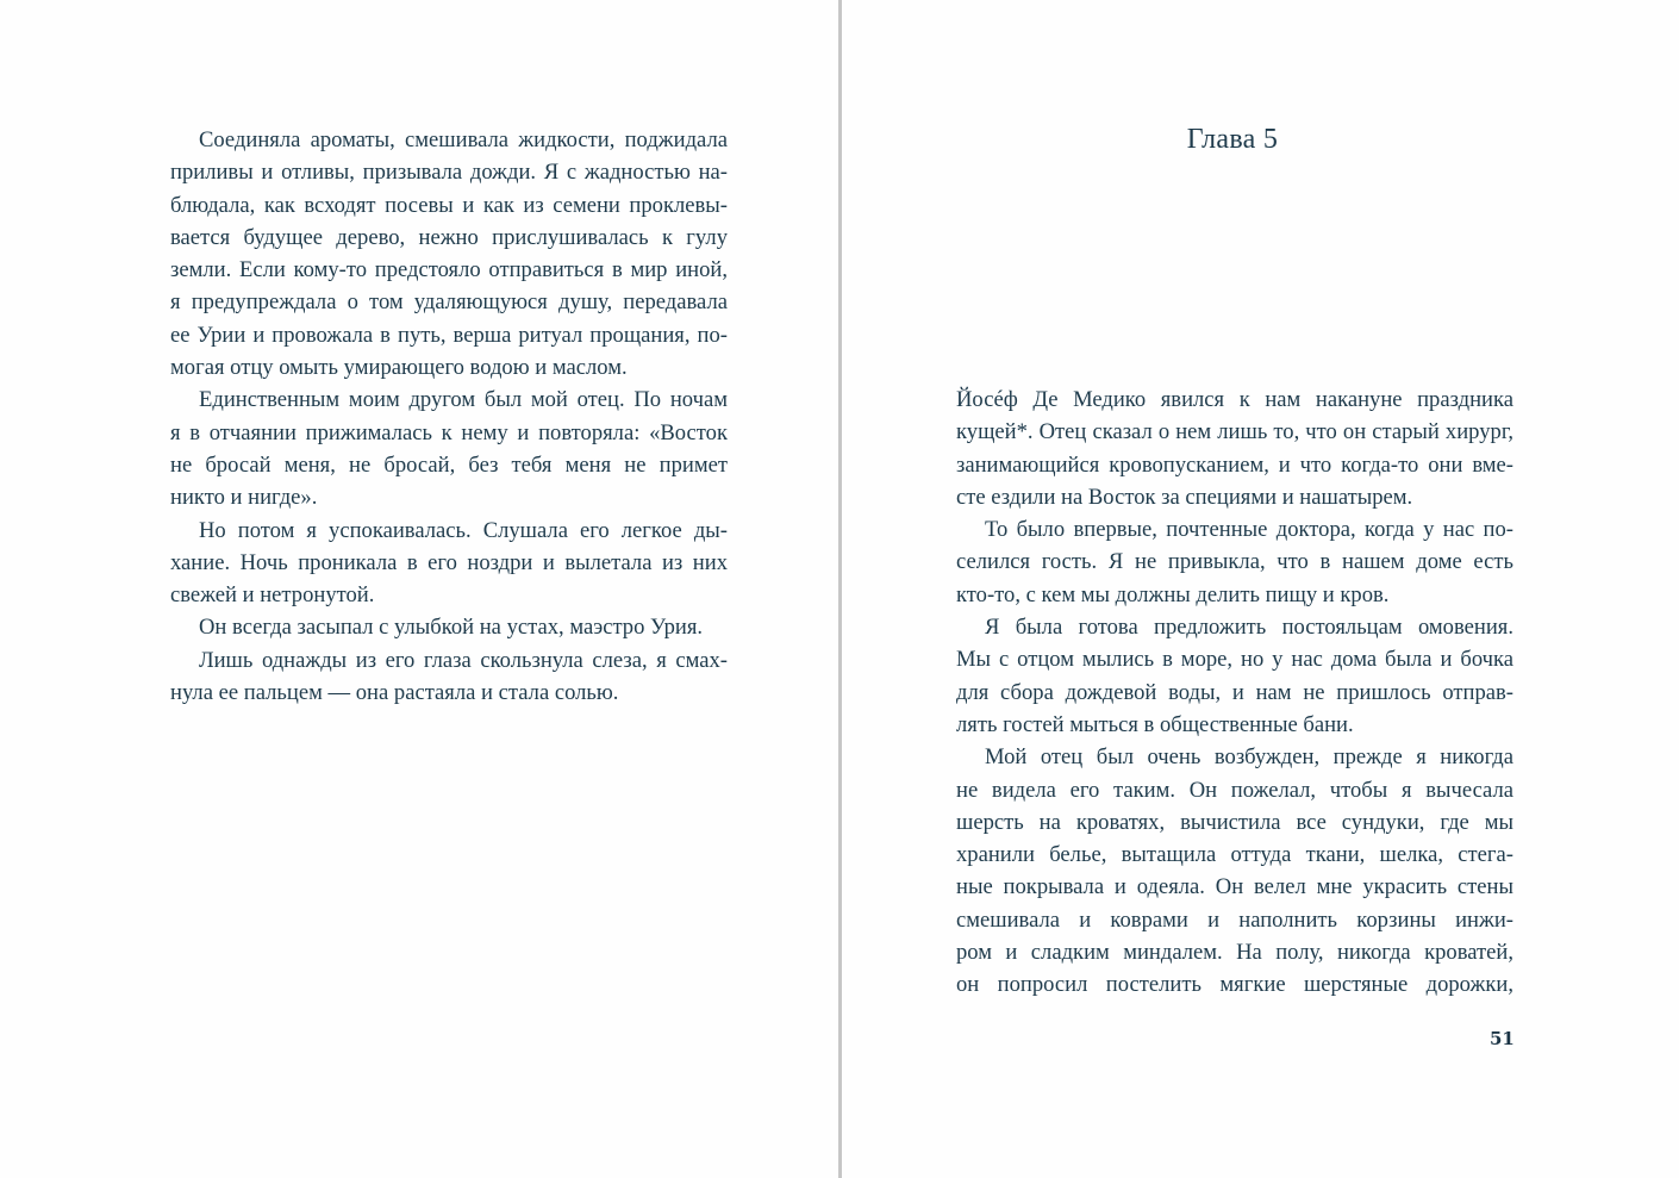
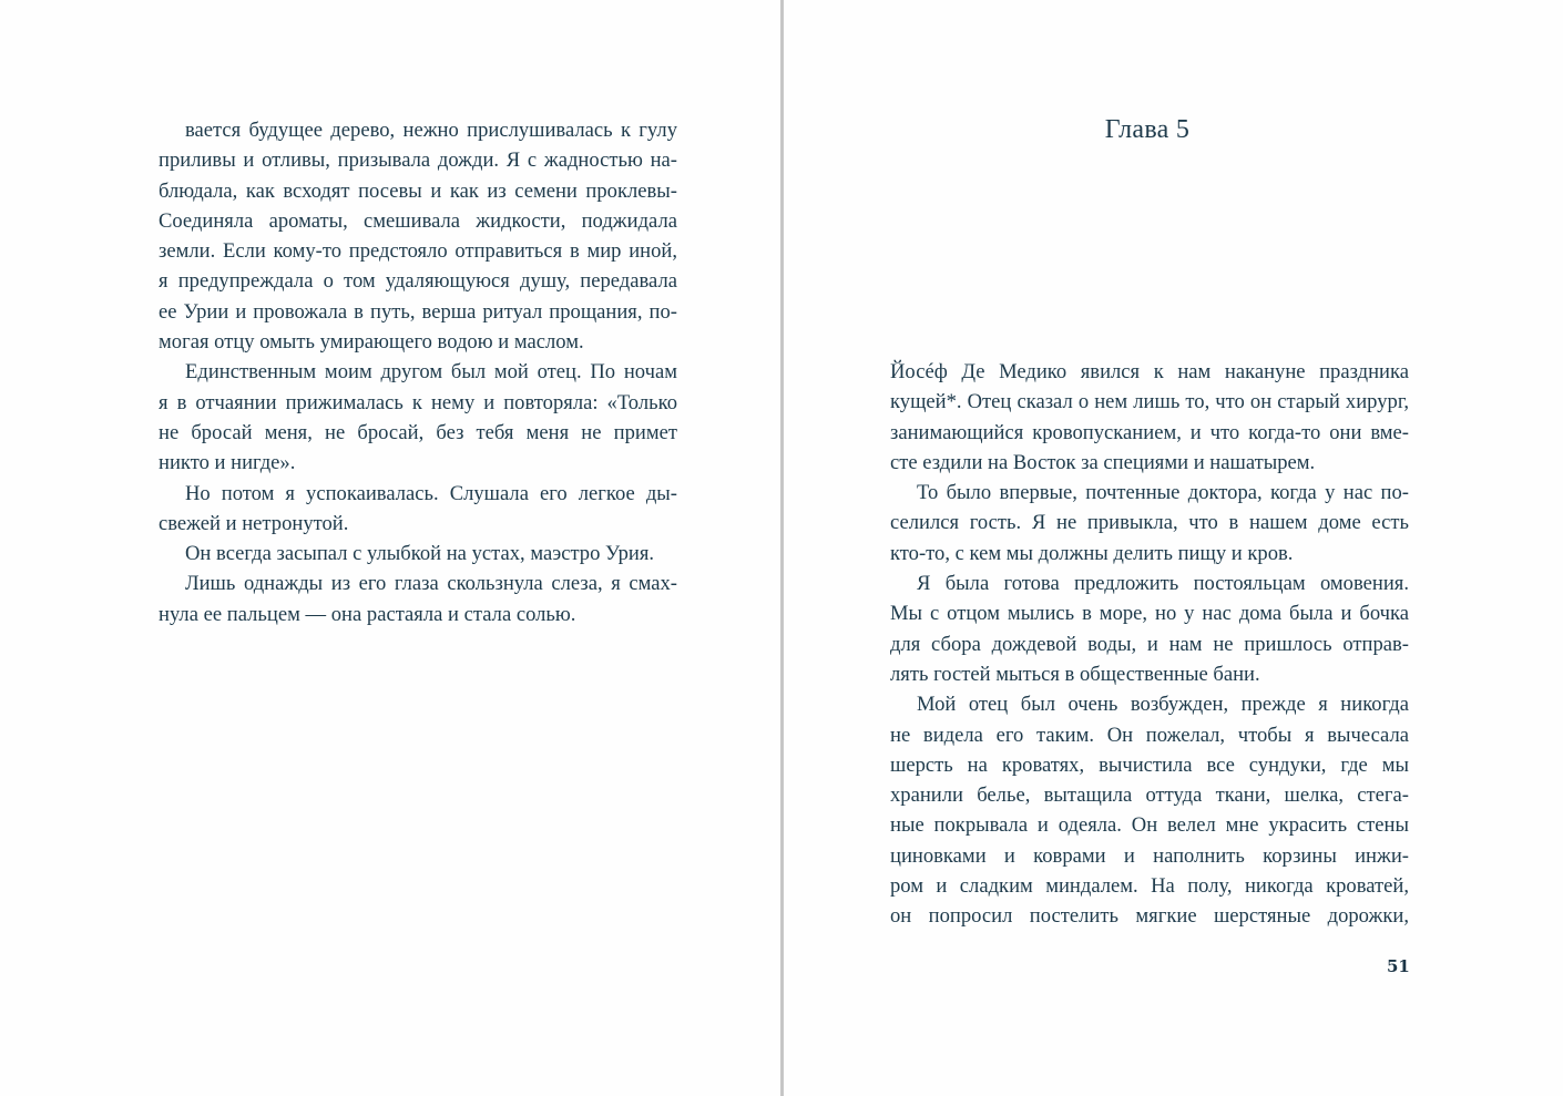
- Соединяла ароматы, смешивала жидкости, поджидала
+ вается будущее дерево, нежно прислушивалась к гулу
  приливы и отливы, призывала дожди. Я с жадностью на-
  блюдала, как всходят посевы и как из семени проклевы-
- вается будущее дерево, нежно прислушивалась к гулу
+ Соединяла ароматы, смешивала жидкости, поджидала
  земли. Если кому-то предстояло отправиться в мир иной,
  я предупреждала о том удаляющуюся душу, передавала
  ее Урии и провожала в путь, верша ритуал прощания, по-
  могая отцу омыть умирающего водою и маслом.
  Единственным моим другом был мой отец. По ночам
- я в отчаянии прижималась к нему и повторяла: «Восток
+ я в отчаянии прижималась к нему и повторяла: «Только
  не бросай меня, не бросай, без тебя меня не примет
  никто и нигде».
  Но потом я успокаивалась. Слушала его легкое ды-
- хание. Ночь проникала в его ноздри и вылетала из них
  свежей и нетронутой.
  Он всегда засыпал с улыбкой на устах, маэстро Урия.
  Лишь однажды из его глаза скользнула слеза, я смах-
  нула ее пальцем — она растаяла и стала солью.
  Глава 5
  Йосéф Де Медико явился к нам накануне праздника
  кущей*. Отец сказал о нем лишь то, что он старый хирург,
  занимающийся кровопусканием, и что когда-то они вме-
  сте ездили на Восток за специями и нашатырем.
  То было впервые, почтенные доктора, когда у нас по-
  селился гость. Я не привыкла, что в нашем доме есть
  кто-то, с кем мы должны делить пищу и кров.
  Я была готова предложить постояльцам омовения.
  Мы с отцом мылись в море, но у нас дома была и бочка
  для сбора дождевой воды, и нам не пришлось отправ-
  лять гостей мыться в общественные бани.
  Мой отец был очень возбужден, прежде я никогда
  не видела его таким. Он пожелал, чтобы я вычесала
  шерсть на кроватях, вычистила все сундуки, где мы
  хранили белье, вытащила оттуда ткани, шелка, стега-
  ные покрывала и одеяла. Он велел мне украсить стены
- смешивала и коврами и наполнить корзины инжи-
+ циновками и коврами и наполнить корзины инжи-
  ром и сладким миндалем. На полу, никогда кроватей,
  он попросил постелить мягкие шерстяные дорожки,
  51
